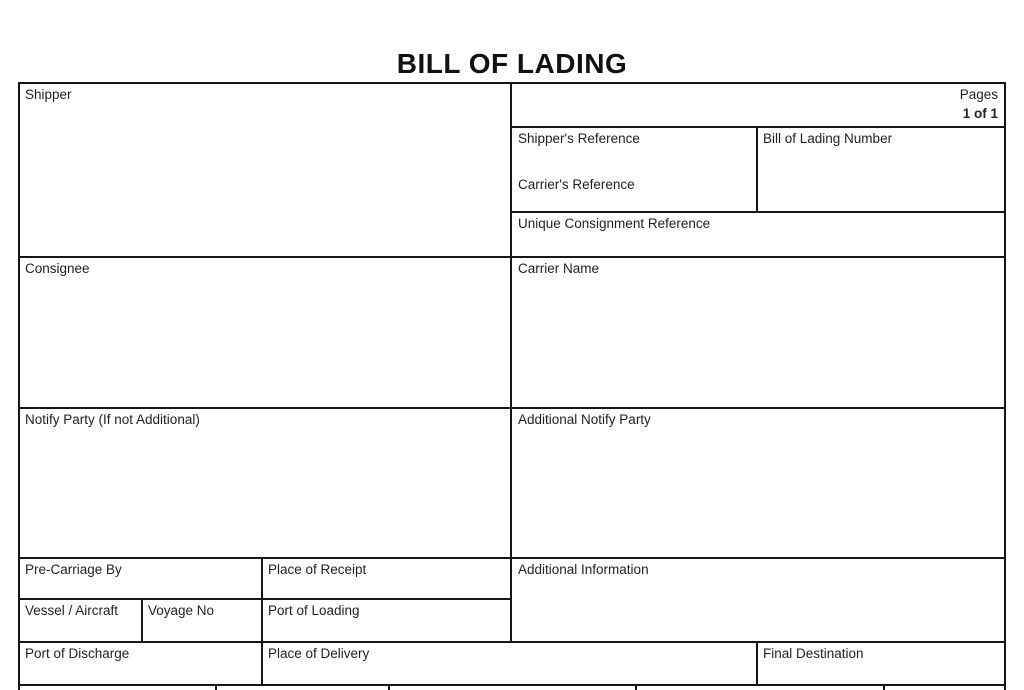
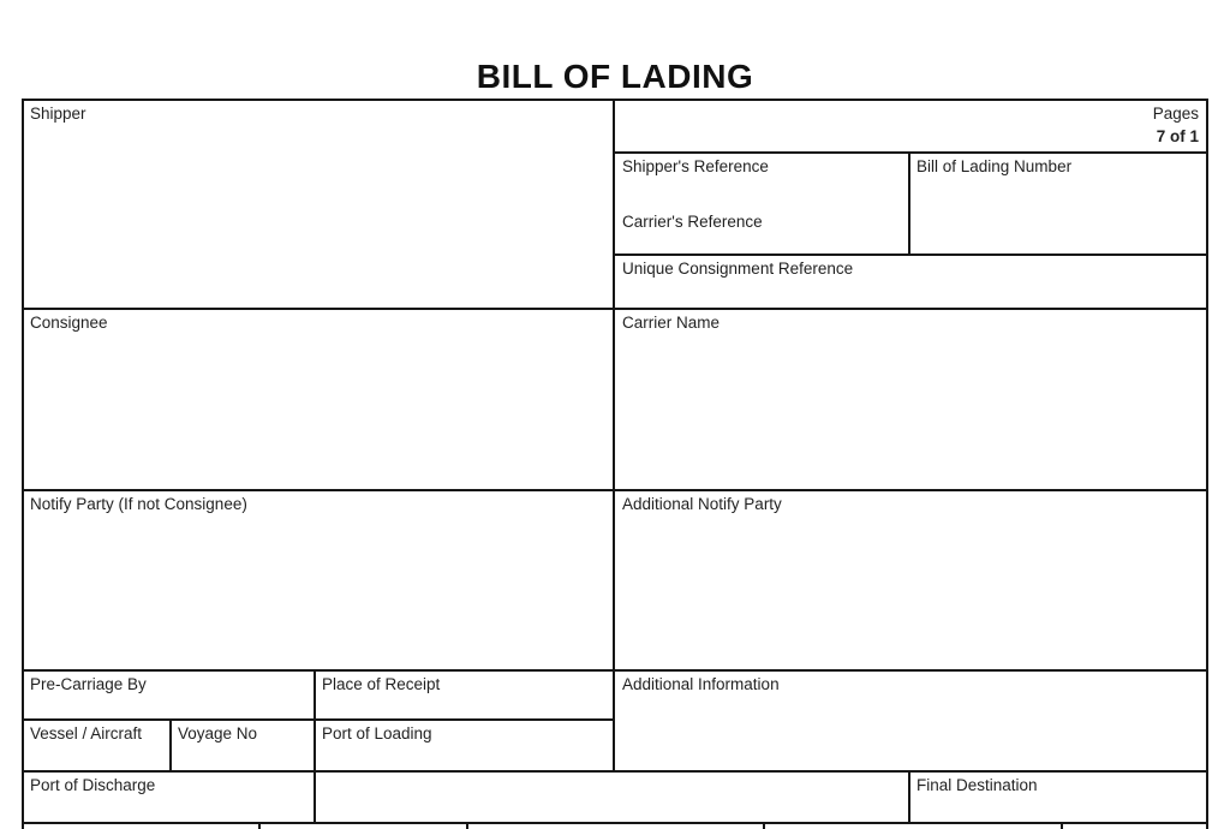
  BILL OF LADING
  Shipper
  Pages
- 1 of 1
+ 7 of 1
  Shipper's Reference
  Carrier's Reference
  Bill of Lading Number
  Unique Consignment Reference
  Consignee
  Carrier Name
- Notify Party (If not Additional)
+ Notify Party (If not Consignee)
  Additional Notify Party
  Pre-Carriage By
  Place of Receipt
  Additional Information
  Vessel / Aircraft
  Voyage No
  Port of Loading
  Port of Discharge
- Place of Delivery
  Final Destination
